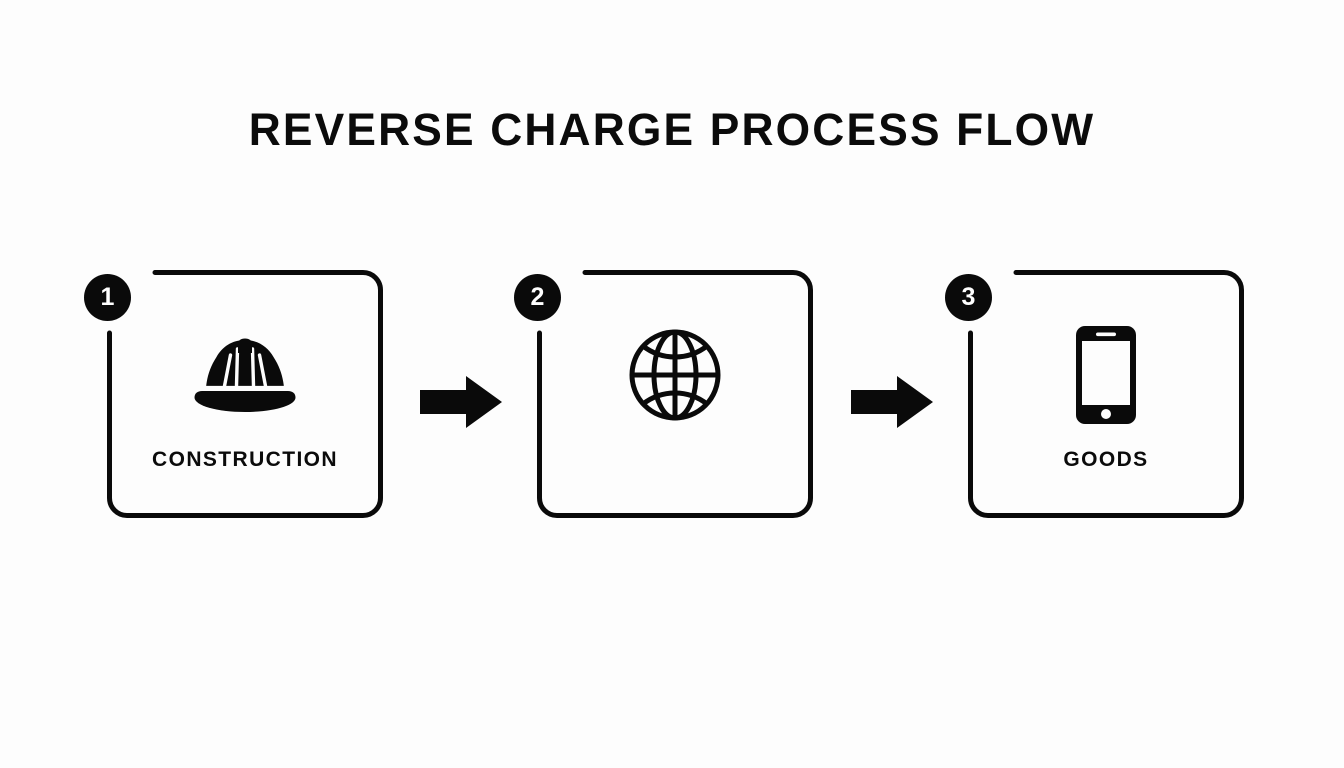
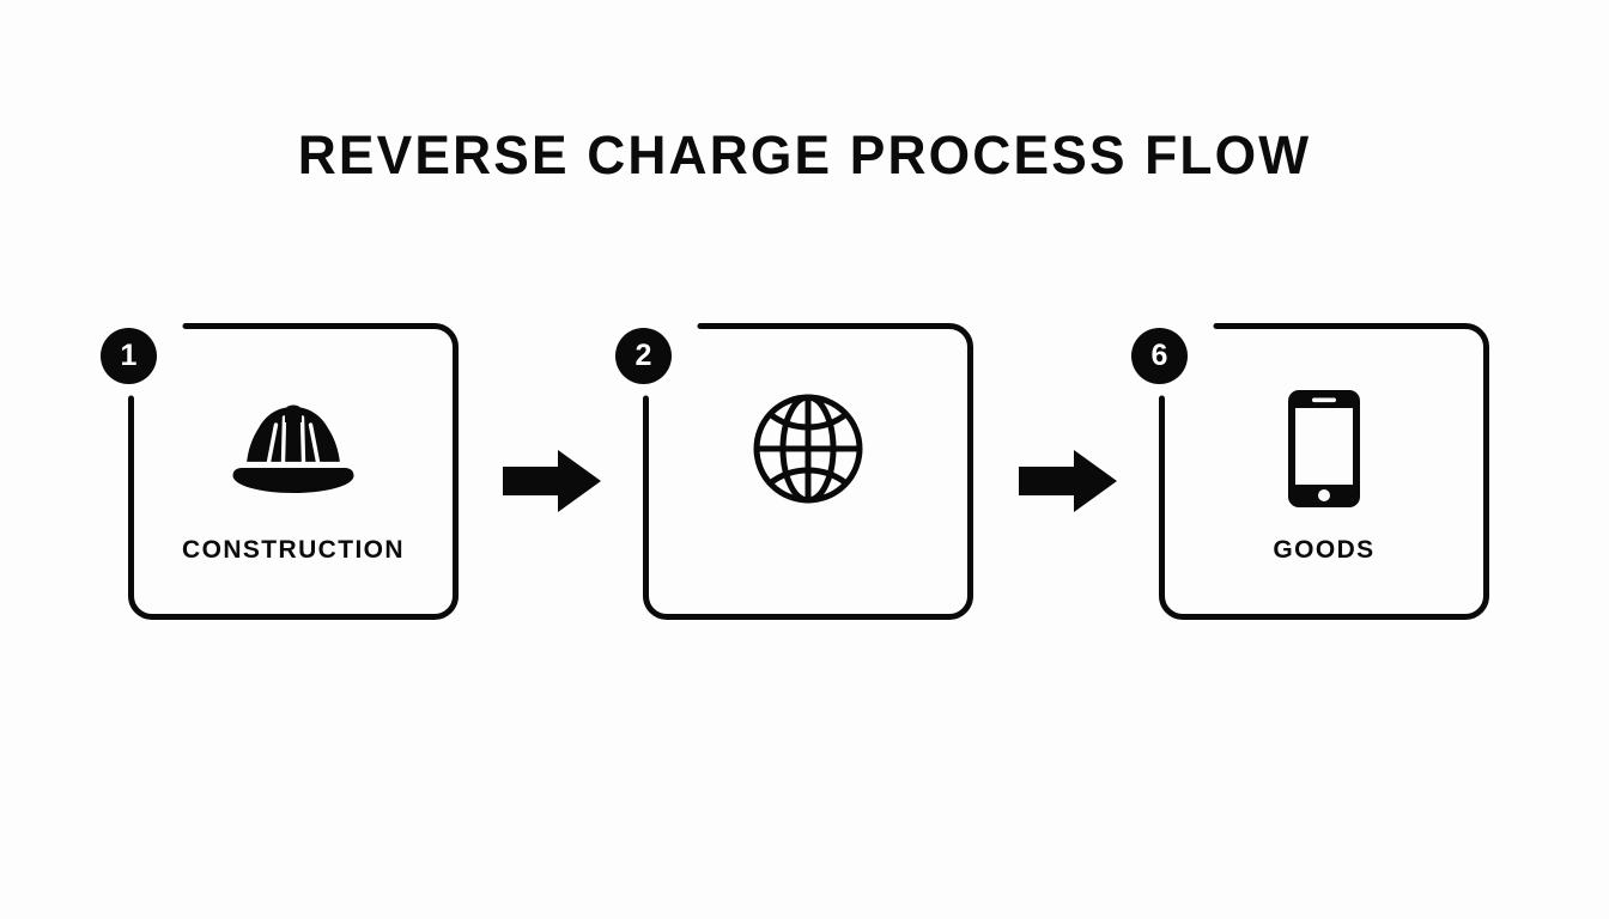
  REVERSE CHARGE PROCESS FLOW
  1
  CONSTRUCTION
  2
- 3
+ 6
  GOODS
